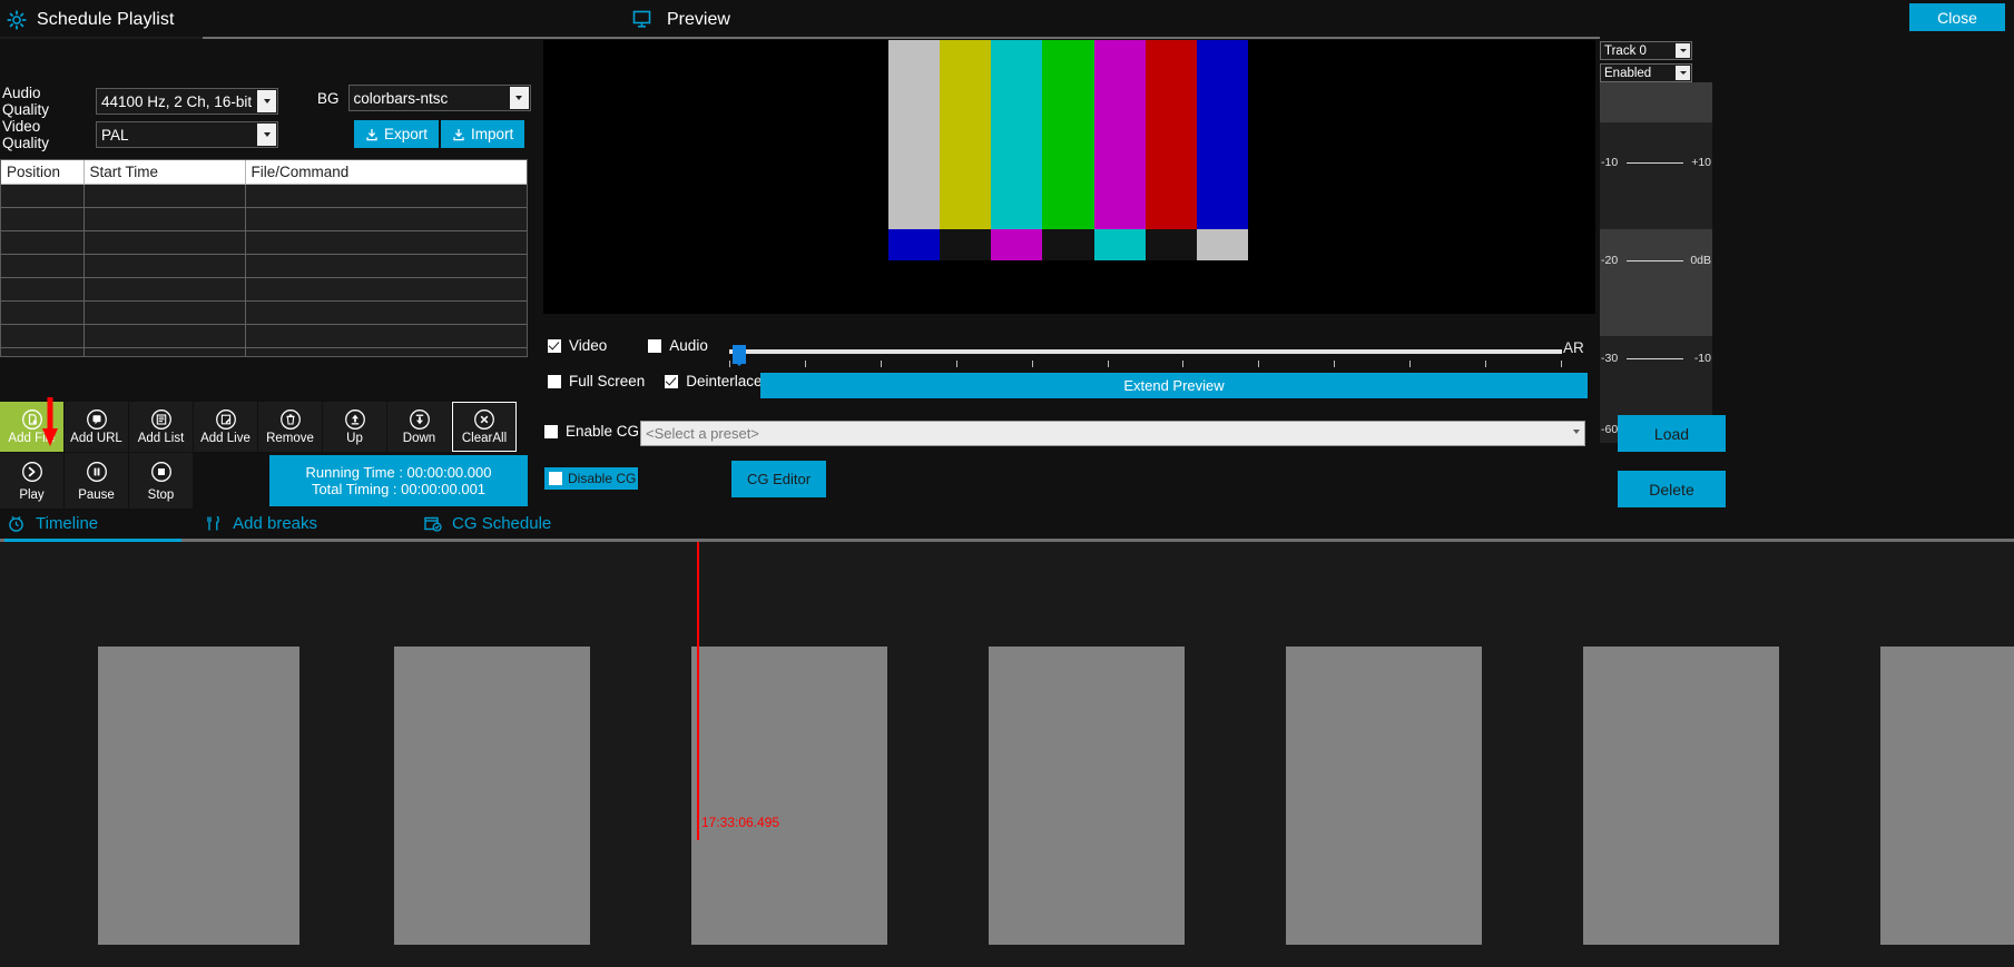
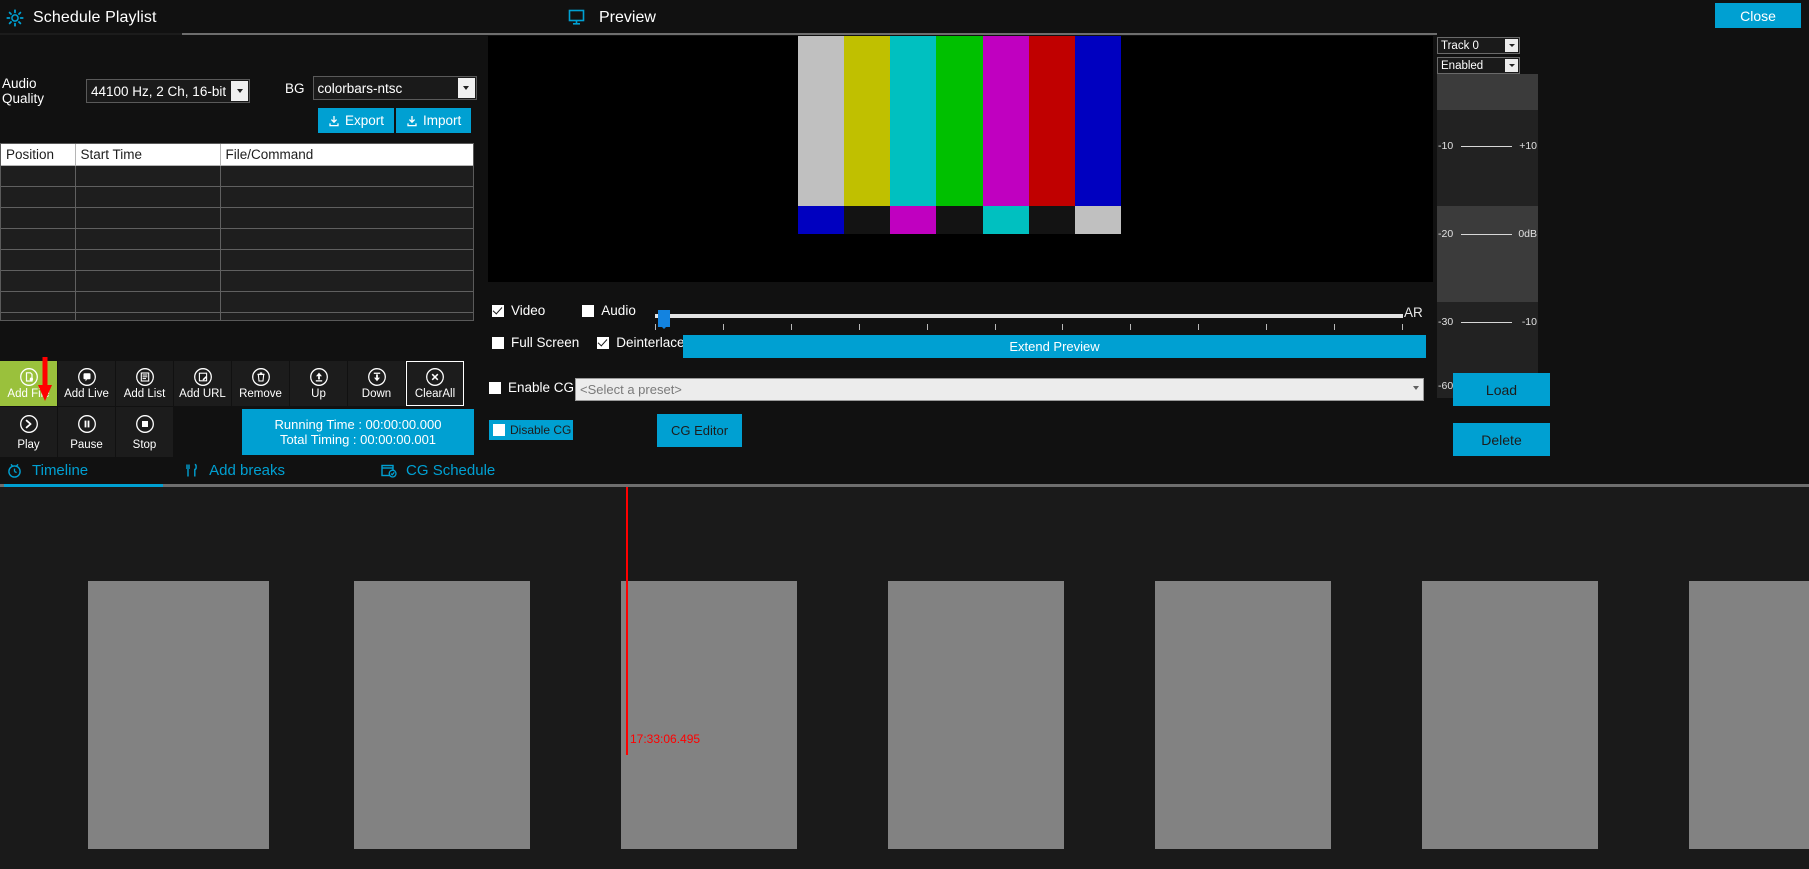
  Schedule Playlist
  Preview
  Close
  Audio Quality
  44100 Hz, 2 Ch, 16-bit
- Video Quality
- PAL
  BG
  colorbars-ntsc
  Export
  Import
  Position	Start Time	File/Command
  Add Fil
- Add URL
+ Add Live
  Add List
- Add Live
+ Add URL
  Remove
  Up
  Down
  ClearAll
  Play
  Pause
  Stop
  Running Time : 00:00:00.000
  Total Timing : 00:00:00.001
  Timeline
  Add breaks
  CG Schedule
  Video
  Audio
  Full Screen
  Deinterlace
  AR
  Extend Preview
  Enable CG
  <Select a preset>
  Disable CG
  CG Editor
  Track 0
  Enabled
  -10
  +10
  -20
  0dB
  -30
  -10
  -60
  Load
  Delete
  17:33:06.495
